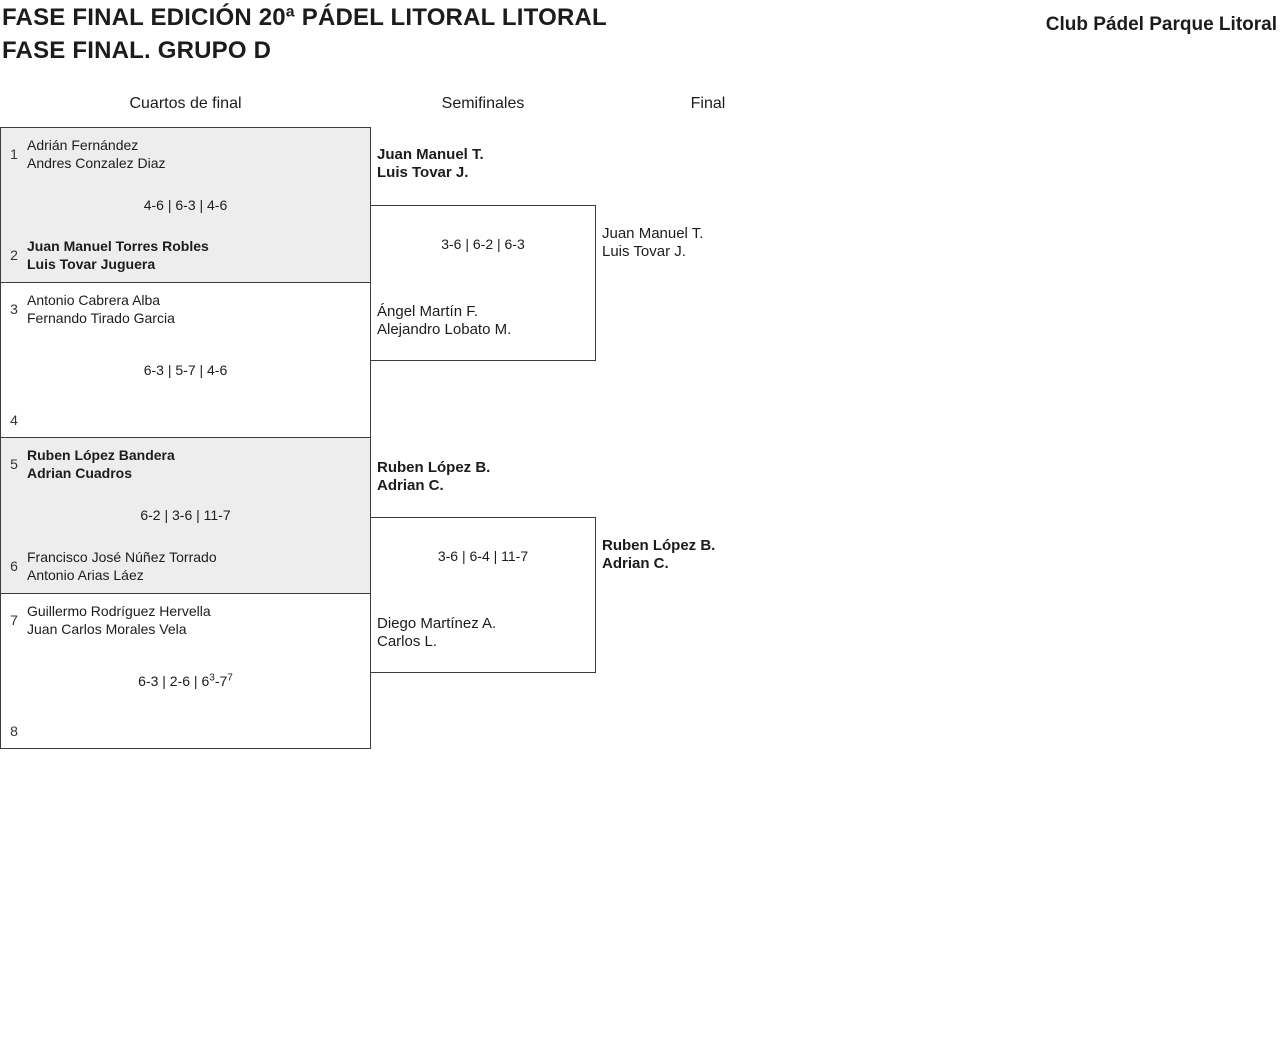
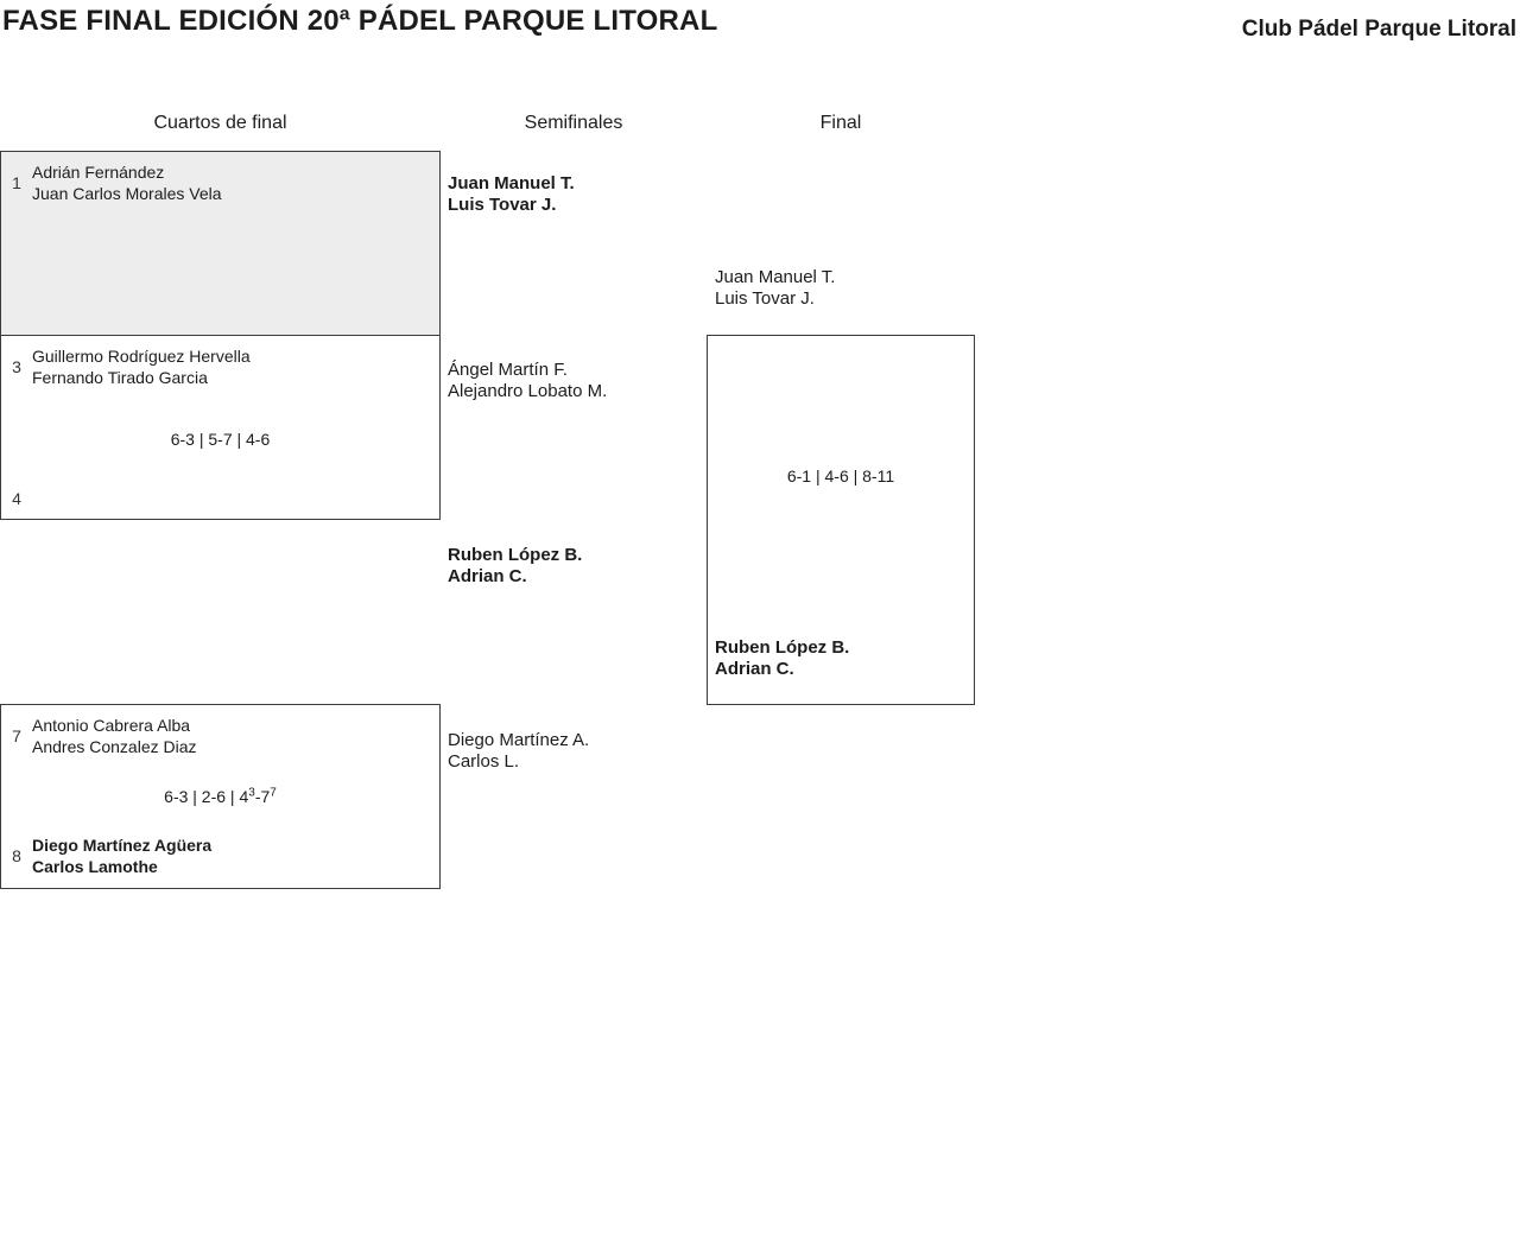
- FASE FINAL EDICIÓN 20ª PÁDEL LITORAL LITORAL
+ FASE FINAL EDICIÓN 20ª PÁDEL PARQUE LITORAL
- FASE FINAL. GRUPO D
  Club Pádel Parque Litoral
  Cuartos de final
  Semifinales
  Final
  1
  Adrián Fernández
- Andres Conzalez Diaz
+ Juan Carlos Morales Vela
- 4-6 | 6-3 | 4-6
- 2
- Juan Manuel Torres Robles
- Luis Tovar Juguera
  3
- Antonio Cabrera Alba
+ Guillermo Rodríguez Hervella
  Fernando Tirado Garcia
  6-3 | 5-7 | 4-6
  4
- 5
- Ruben López Bandera
- Adrian Cuadros
- 6-2 | 3-6 | 11-7
- 6
- Francisco José Núñez Torrado
- Antonio Arias Láez
  7
- Guillermo Rodríguez Hervella
+ Antonio Cabrera Alba
- Juan Carlos Morales Vela
+ Andres Conzalez Diaz
- 6-3 | 2-6 | 63-77
+ 6-3 | 2-6 | 43-77
  8
+ Diego Martínez Agüera
+ Carlos Lamothe
  Juan Manuel T.
  Luis Tovar J.
- 3-6 | 6-2 | 6-3
  Ángel Martín F.
  Alejandro Lobato M.
  Ruben López B.
  Adrian C.
- 3-6 | 6-4 | 11-7
  Diego Martínez A.
  Carlos L.
  Juan Manuel T.
  Luis Tovar J.
+ 6-1 | 4-6 | 8-11
  Ruben López B.
  Adrian C.
